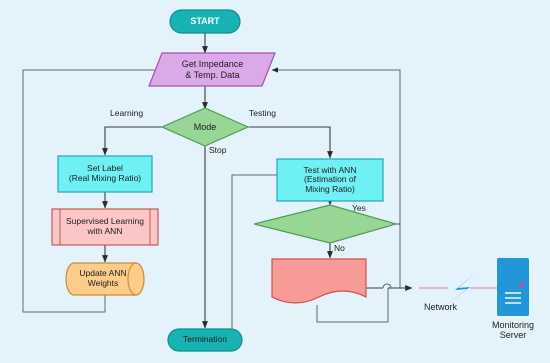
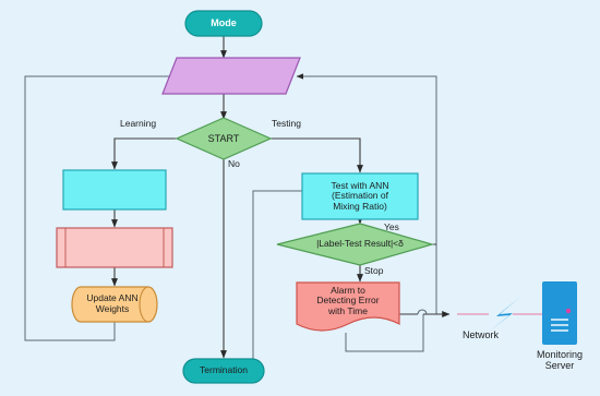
- START
+ Mode
- Get Impedance
- & Temp. Data
- Mode
+ START
- Set Label
- (Real Mixing Ratio)
- Supervised Learning
- with ANN
  Update ANN
  Weights
  Test with ANN
  (Estimation of
  Mixing Ratio)
+ |Label-Test Result|<δ
+ Alarm to
+ Detecting Error
+ with Time
  Termination
  Learning
  Testing
- Stop
+ No
  Yes
- No
+ Stop
  Network
  Monitoring
  Server
